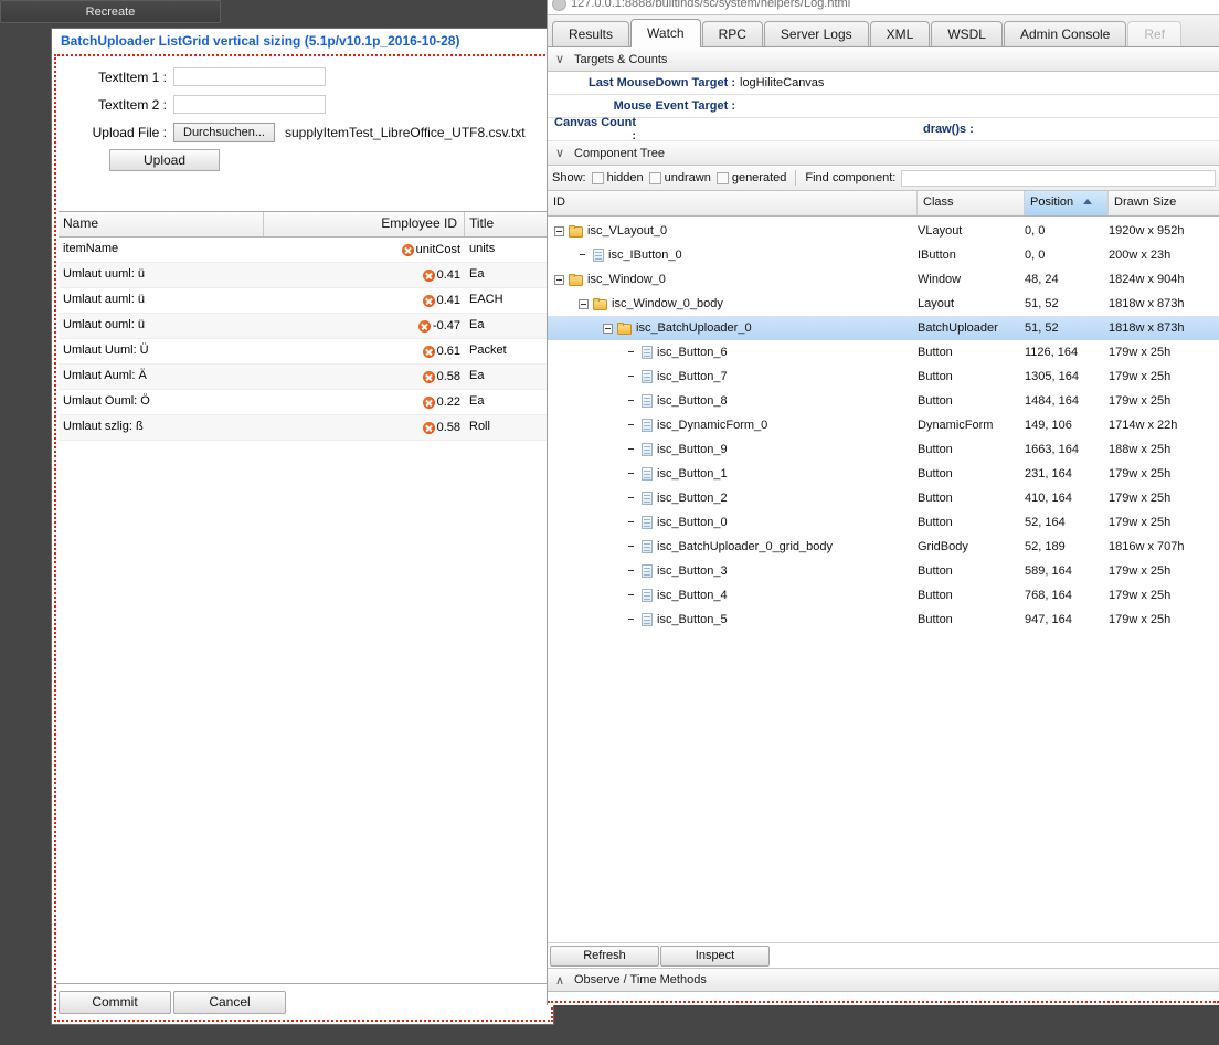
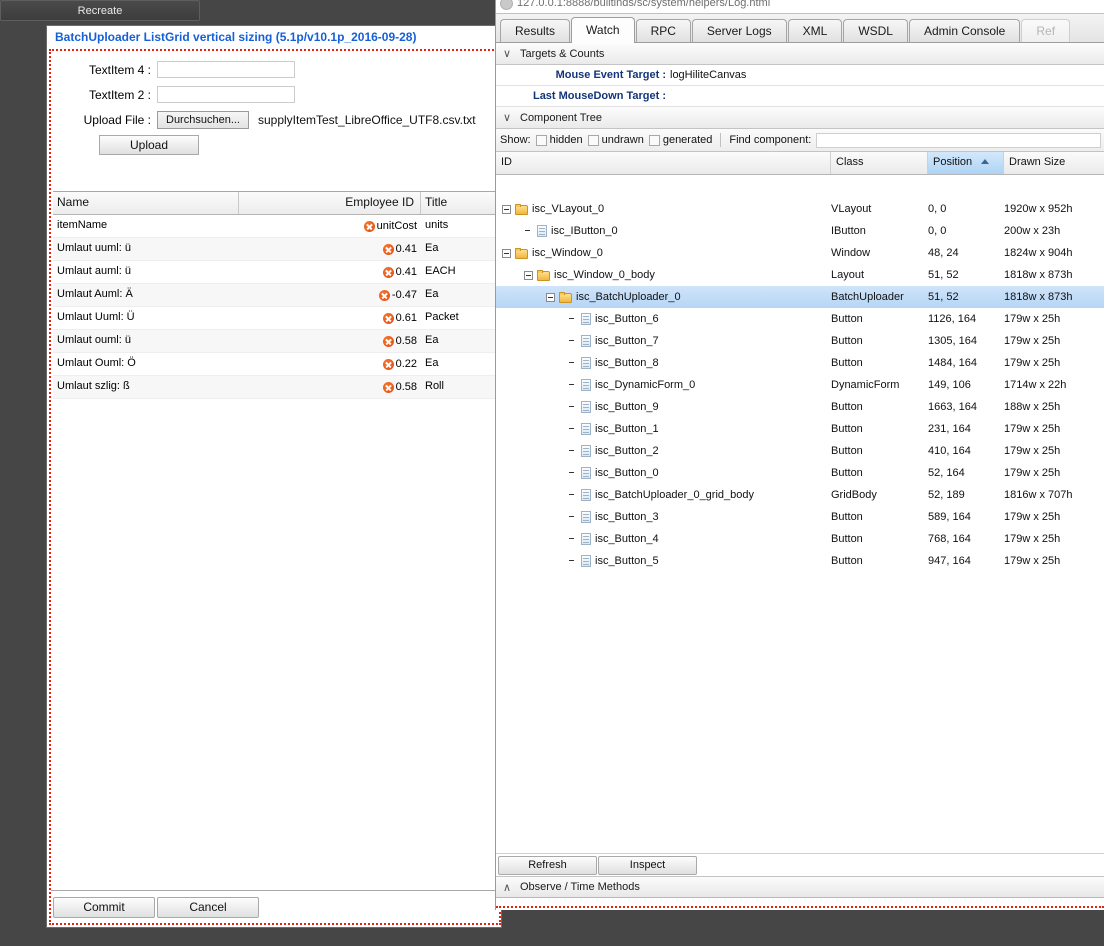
  Recreate
- BatchUploader ListGrid vertical sizing (5.1p/v10.1p_2016-10-28)
+ BatchUploader ListGrid vertical sizing (5.1p/v10.1p_2016-09-28)
- TextItem 1 :
+ TextItem 4 :
  TextItem 2 :
  Upload File :
  Durchsuchen...
  supplyItemTest_LibreOffice_UTF8.csv.txt
  Upload
  Name
  Employee ID
  Title
  itemName
  unitCost
  units
  Umlaut uuml: ü
  0.41
  Ea
  Umlaut auml: ü
  0.41
  EACH
- Umlaut ouml: ü
+ Umlaut Auml: Ä
  -0.47
  Ea
  Umlaut Uuml: Ü
  0.61
  Packet
- Umlaut Auml: Ä
+ Umlaut ouml: ü
  0.58
  Ea
  Umlaut Ouml: Ö
  0.22
  Ea
  Umlaut szlig: ß
  0.58
  Roll
  Commit
  Cancel
  127.0.0.1:8888/builtinds/sc/system/helpers/Log.html
  Results
  Watch
  RPC
  Server Logs
  XML
  WSDL
  Admin Console
  Ref
  ∨
  Targets & Counts
- Last MouseDown Target :
+ Mouse Event Target :
  logHiliteCanvas
- Mouse Event Target :
+ Last MouseDown Target :
- Canvas Count :
- draw()s :
  ∨
  Component Tree
  Show:
  hidden
  undrawn
  generated
  Find component:
  ID
  Class
  Position
  Drawn Size
  isc_VLayout_0
  VLayout
  0, 0
  1920w x 952h
  isc_IButton_0
  IButton
  0, 0
  200w x 23h
  isc_Window_0
  Window
  48, 24
  1824w x 904h
  isc_Window_0_body
  Layout
  51, 52
  1818w x 873h
  isc_BatchUploader_0
  BatchUploader
  51, 52
  1818w x 873h
  isc_Button_6
  Button
  1126, 164
  179w x 25h
  isc_Button_7
  Button
  1305, 164
  179w x 25h
  isc_Button_8
  Button
  1484, 164
  179w x 25h
  isc_DynamicForm_0
  DynamicForm
  149, 106
  1714w x 22h
  isc_Button_9
  Button
  1663, 164
  188w x 25h
  isc_Button_1
  Button
  231, 164
  179w x 25h
  isc_Button_2
  Button
  410, 164
  179w x 25h
  isc_Button_0
  Button
  52, 164
  179w x 25h
  isc_BatchUploader_0_grid_body
  GridBody
  52, 189
  1816w x 707h
  isc_Button_3
  Button
  589, 164
  179w x 25h
  isc_Button_4
  Button
  768, 164
  179w x 25h
  isc_Button_5
  Button
  947, 164
  179w x 25h
  Refresh
  Inspect
  ∧
  Observe / Time Methods
